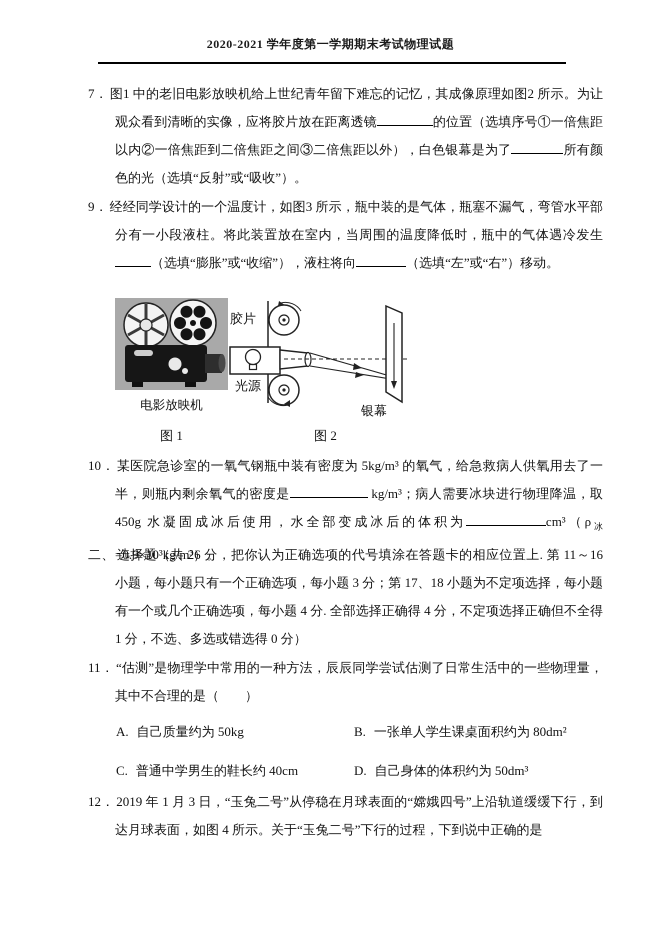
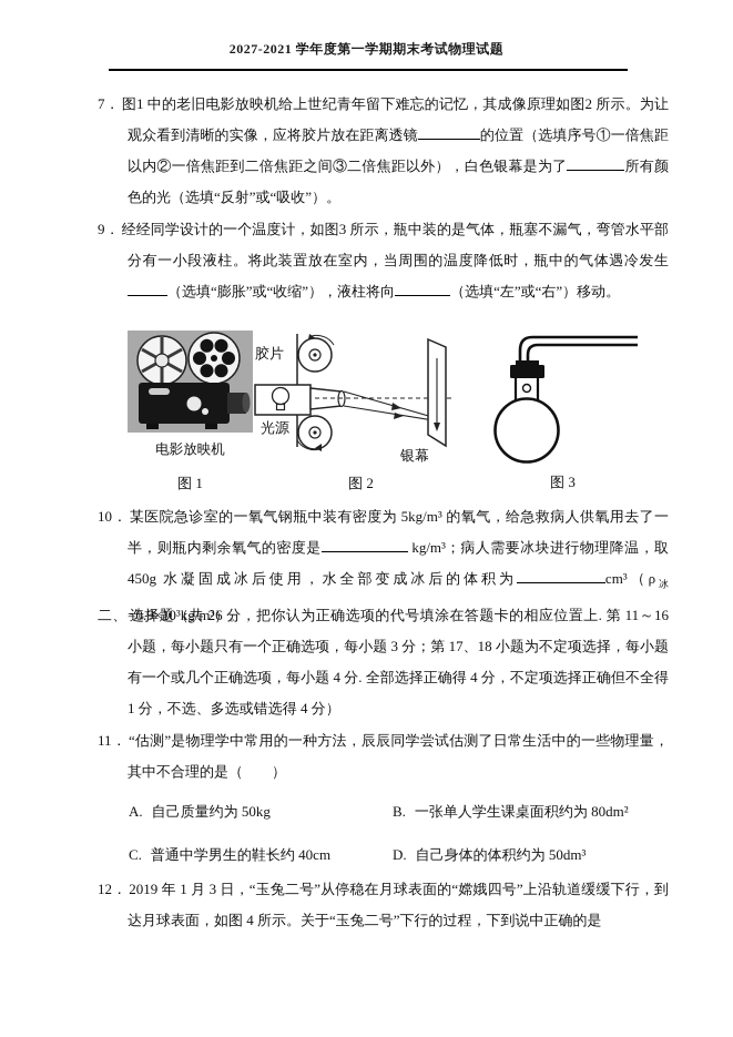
- 2020-2021 学年度第一学期期末考试物理试题
+ 2027-2021 学年度第一学期期末考试物理试题
  7． 图1 中的老旧电影放映机给上世纪青年留下难忘的记忆，其成像原理如图2 所示。为让观众看到清晰的实像，应将胶片放在距离透镜 的位置（选填序号①一倍焦距以内②一倍焦距到二倍焦距之间③二倍焦距以外），白色银幕是为了 所有颜色的光（选填“反射”或“吸收”）。
  9． 经经同学设计的一个温度计，如图3 所示，瓶中装的是气体，瓶塞不漏气，弯管水平部分有一小段液柱。将此装置放在室内，当周围的温度降低时，瓶中的气体遇冷发生（选填“膨胀”或“收缩”），液柱将向 （选填“左”或“右”）移动。
  电影放映机
  图 1
  胶片
  光源
  银幕
  图 2
+ 图 3
  10． 某医院急诊室的一氧气钢瓶中装有密度为 5kg/m³ 的氧气，给急救病人供氧用去了一半，则瓶内剩余氧气的密度是 kg/m³；病人需要冰块进行物理降温，取 450g 水凝固成冰后使用，水全部变成冰后的体积为 cm³（ρ冰=0.9×10³kg/m³）。
- 二、 选择题（共 26 分，把你认为正确选项的代号填涂在答题卡的相应位置上. 第 11～16 小题，每小题只有一个正确选项，每小题 3 分；第 17、18 小题为不定项选择，每小题有一个或几个正确选项，每小题 4 分. 全部选择正确得 4 分，不定项选择正确但不全得 1 分，不选、多选或错选得 0 分）
+ 二、 选择题（共 26 分，把你认为正确选项的代号填涂在答题卡的相应位置上. 第 11～16 小题，每小题只有一个正确选项，每小题 3 分；第 17、18 小题为不定项选择，每小题有一个或几个正确选项，每小题 4 分. 全部选择正确得 4 分，不定项选择正确但不全得 1 分，不选、多选或错选得 4 分）
  11． “估测”是物理学中常用的一种方法，辰辰同学尝试估测了日常生活中的一些物理量，其中不合理的是（ ）
  A. 自己质量约为 50kg
  B. 一张单人学生课桌面积约为 80dm²
  C. 普通中学男生的鞋长约 40cm
  D. 自己身体的体积约为 50dm³
  12． 2019 年 1 月 3 日，“玉兔二号”从停稳在月球表面的“嫦娥四号”上沿轨道缓缓下行，到达月球表面，如图 4 所示。关于“玉兔二号”下行的过程，下到说中正确的是
